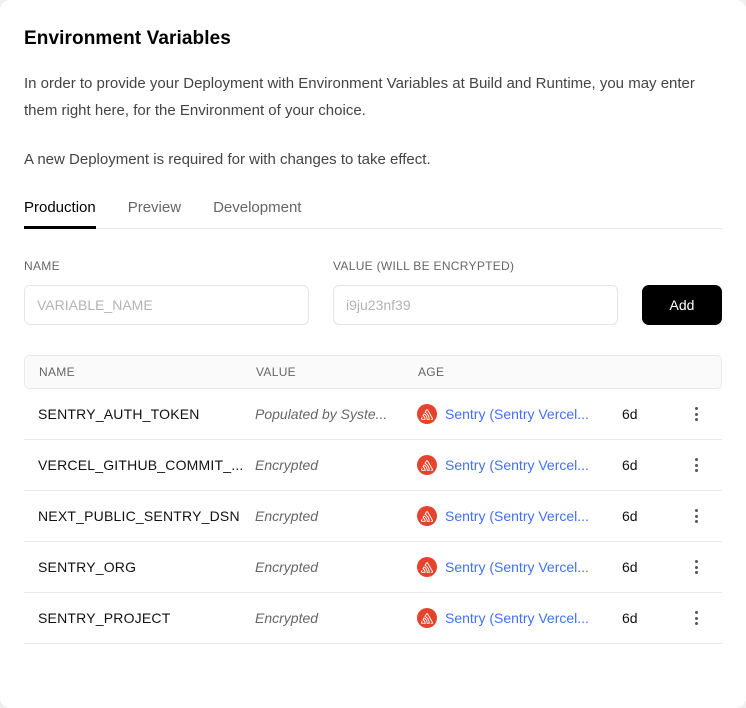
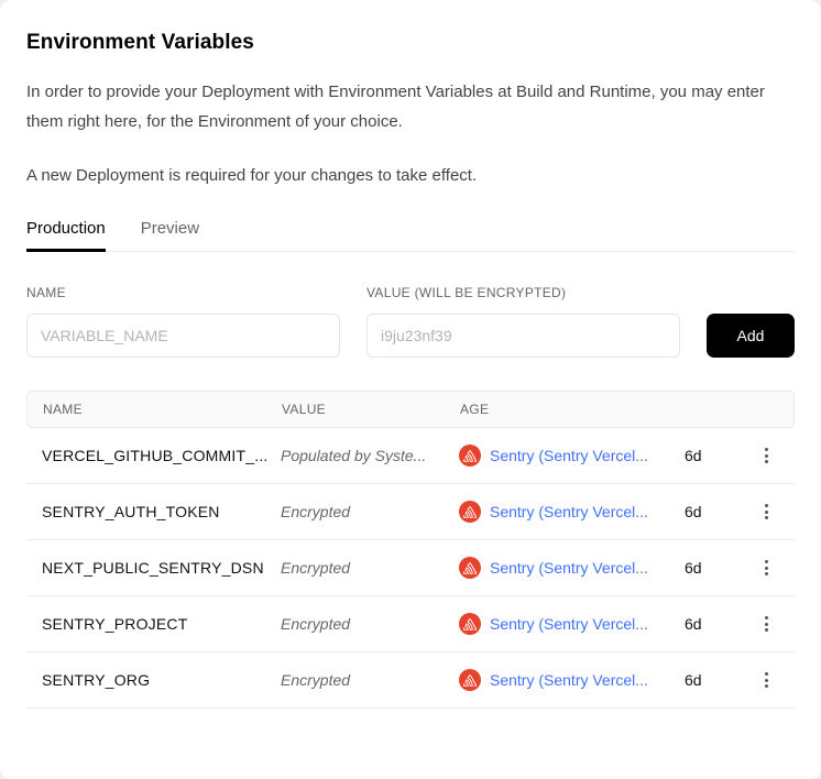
  Environment Variables
  In order to provide your Deployment with Environment Variables at Build and Runtime, you may enter them right here, for the Environment of your choice.
- A new Deployment is required for with changes to take effect.
+ A new Deployment is required for your changes to take effect.
  Production
  Preview
- Development
  NAME
  VALUE (WILL BE ENCRYPTED)
  VARIABLE_NAME
  i9ju23nf39
  Add
  NAME
  VALUE
  AGE
- SENTRY_AUTH_TOKEN
+ VERCEL_GITHUB_COMMIT_...
  Populated by Syste...
  Sentry (Sentry Vercel...
  6d
- VERCEL_GITHUB_COMMIT_...
+ SENTRY_AUTH_TOKEN
  Encrypted
  Sentry (Sentry Vercel...
  6d
  NEXT_PUBLIC_SENTRY_DSN
  Encrypted
  Sentry (Sentry Vercel...
  6d
- SENTRY_ORG
+ SENTRY_PROJECT
  Encrypted
  Sentry (Sentry Vercel...
  6d
- SENTRY_PROJECT
+ SENTRY_ORG
  Encrypted
  Sentry (Sentry Vercel...
  6d
